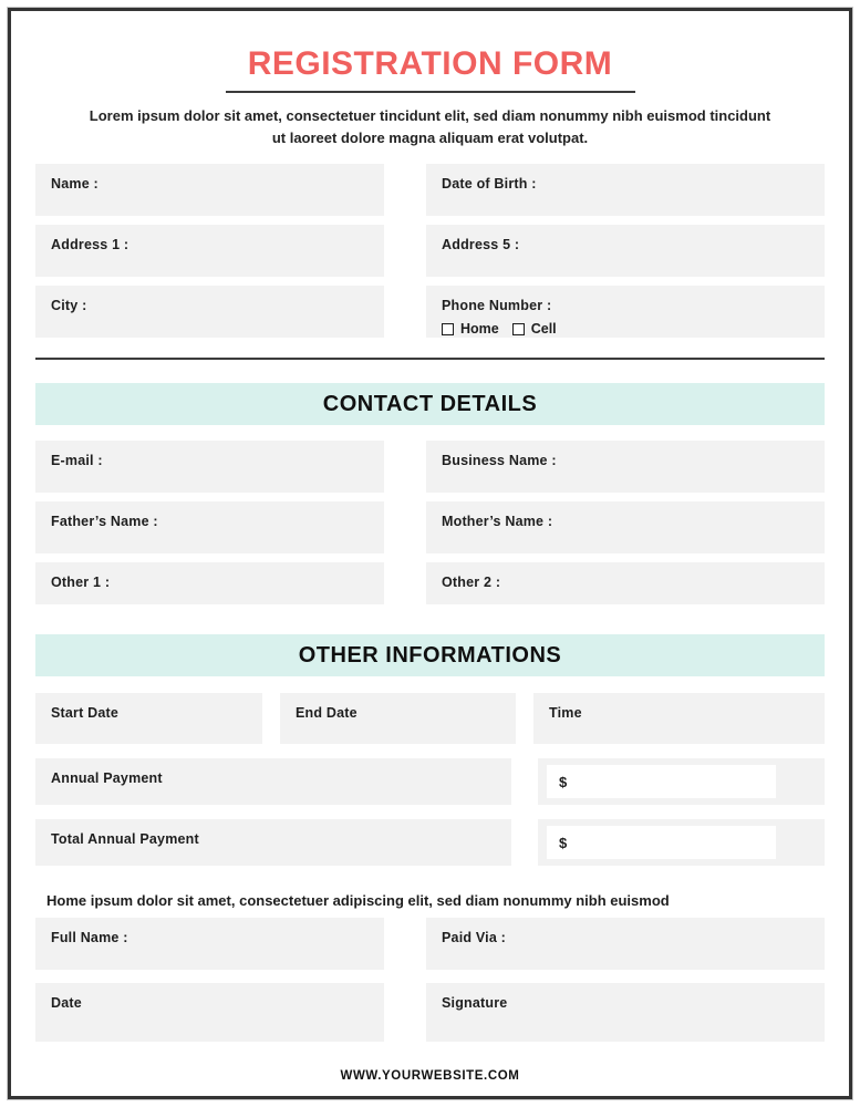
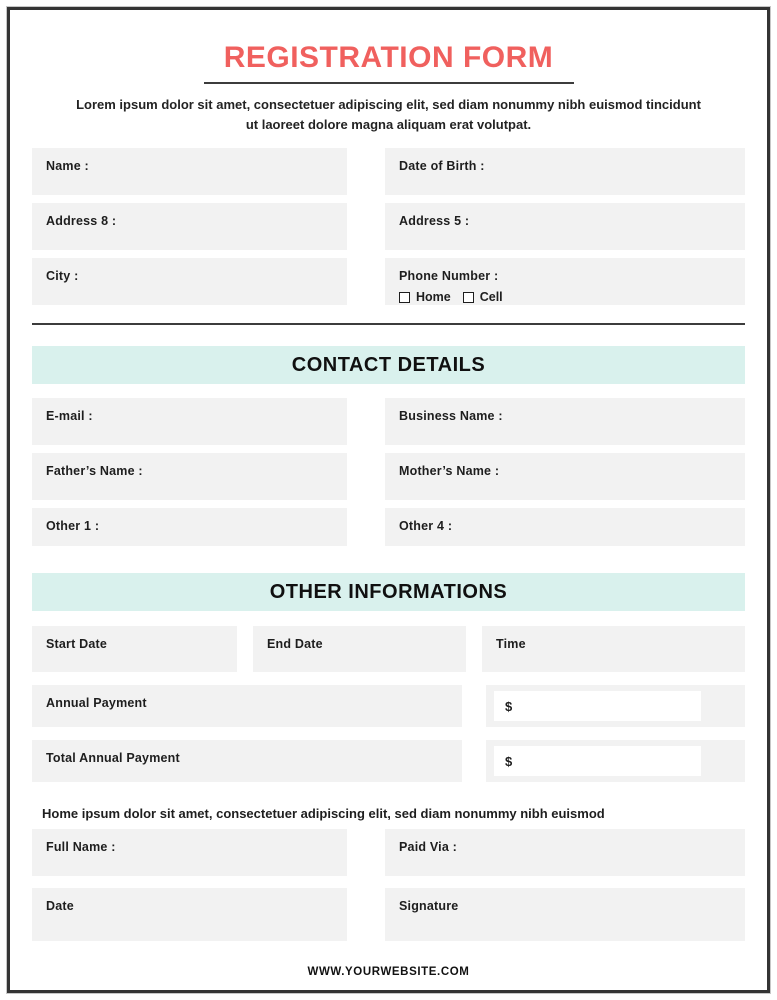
  REGISTRATION FORM
- Lorem ipsum dolor sit amet, consectetuer tincidunt elit, sed diam nonummy nibh euismod tincidunt ut laoreet dolore magna aliquam erat volutpat.
+ Lorem ipsum dolor sit amet, consectetuer adipiscing elit, sed diam nonummy nibh euismod tincidunt ut laoreet dolore magna aliquam erat volutpat.
  Name :
  Date of Birth :
- Address 1 :
+ Address 8 :
  Address 5 :
  City :
  Phone Number :
  Home
  Cell
  CONTACT DETAILS
  E-mail :
  Business Name :
  Father’s Name :
  Mother’s Name :
  Other 1 :
- Other 2 :
+ Other 4 :
  OTHER INFORMATIONS
  Start Date
  End Date
  Time
  Annual Payment
  $
  Total Annual Payment
  $
  Home ipsum dolor sit amet, consectetuer adipiscing elit, sed diam nonummy nibh euismod
  Full Name :
  Paid Via :
  Date
  Signature
  WWW.YOURWEBSITE.COM
